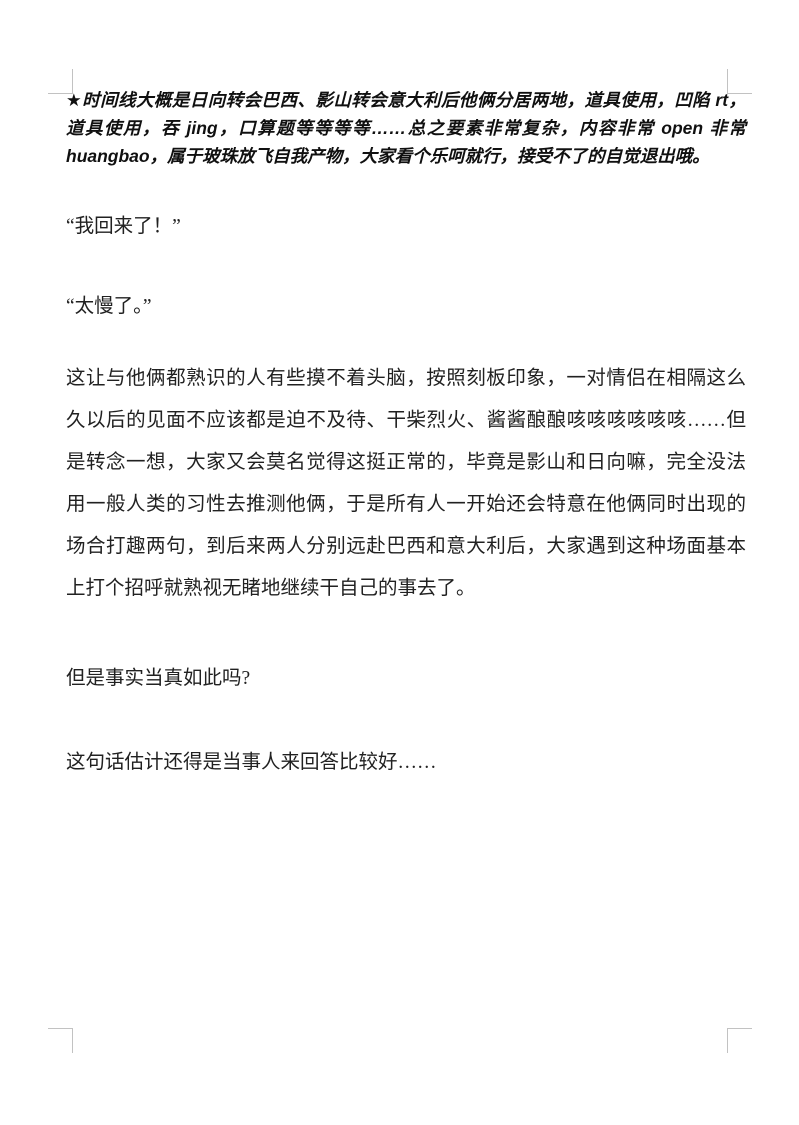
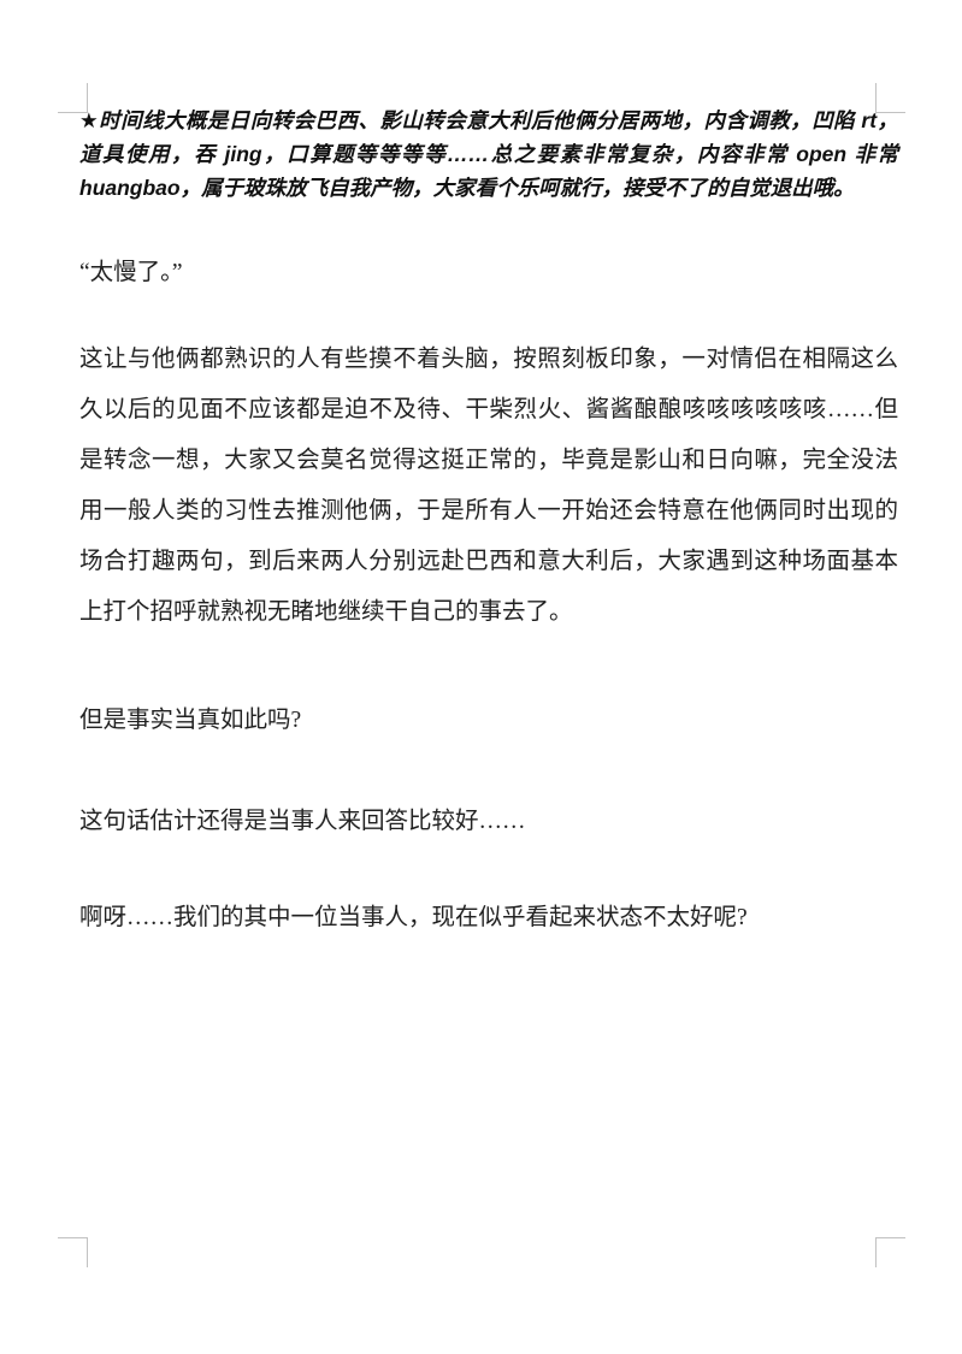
- ★时间线大概是日向转会巴西、影山转会意大利后他俩分居两地，道具使用，凹陷 rt，道具使用，吞 jing，口算题等等等等……总之要素非常复杂，内容非常 open 非常 huangbao，属于玻珠放飞自我产物，大家看个乐呵就行，接受不了的自觉退出哦。
+ ★时间线大概是日向转会巴西、影山转会意大利后他俩分居两地，内含调教，凹陷 rt，道具使用，吞 jing，口算题等等等等……总之要素非常复杂，内容非常 open 非常 huangbao，属于玻珠放飞自我产物，大家看个乐呵就行，接受不了的自觉退出哦。
- “我回来了！”
  “太慢了。”
  这让与他俩都熟识的人有些摸不着头脑，按照刻板印象，一对情侣在相隔这么久以后的见面不应该都是迫不及待、干柴烈火、酱酱酿酿咳咳咳咳咳咳……但是转念一想，大家又会莫名觉得这挺正常的，毕竟是影山和日向嘛，完全没法用一般人类的习性去推测他俩，于是所有人一开始还会特意在他俩同时出现的场合打趣两句，到后来两人分别远赴巴西和意大利后，大家遇到这种场面基本上打个招呼就熟视无睹地继续干自己的事去了。
  但是事实当真如此吗?
  这句话估计还得是当事人来回答比较好……
+ 啊呀……我们的其中一位当事人，现在似乎看起来状态不太好呢?
